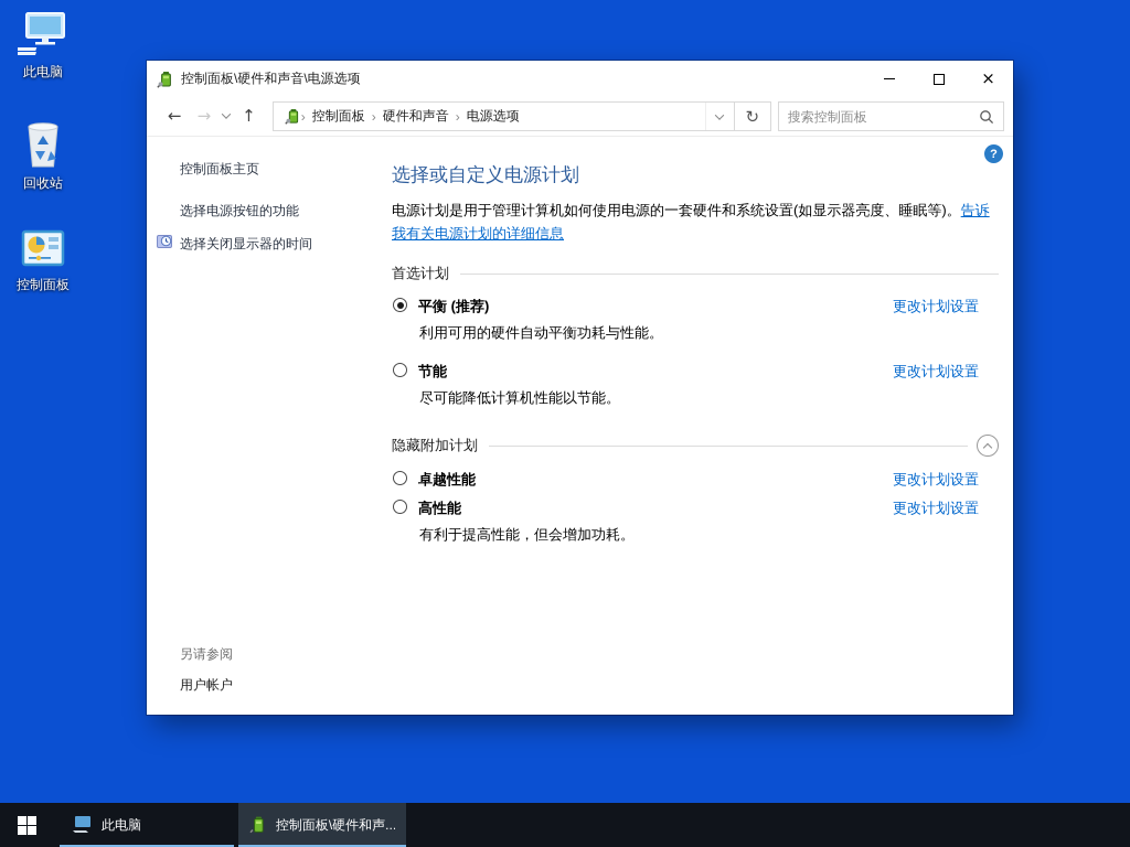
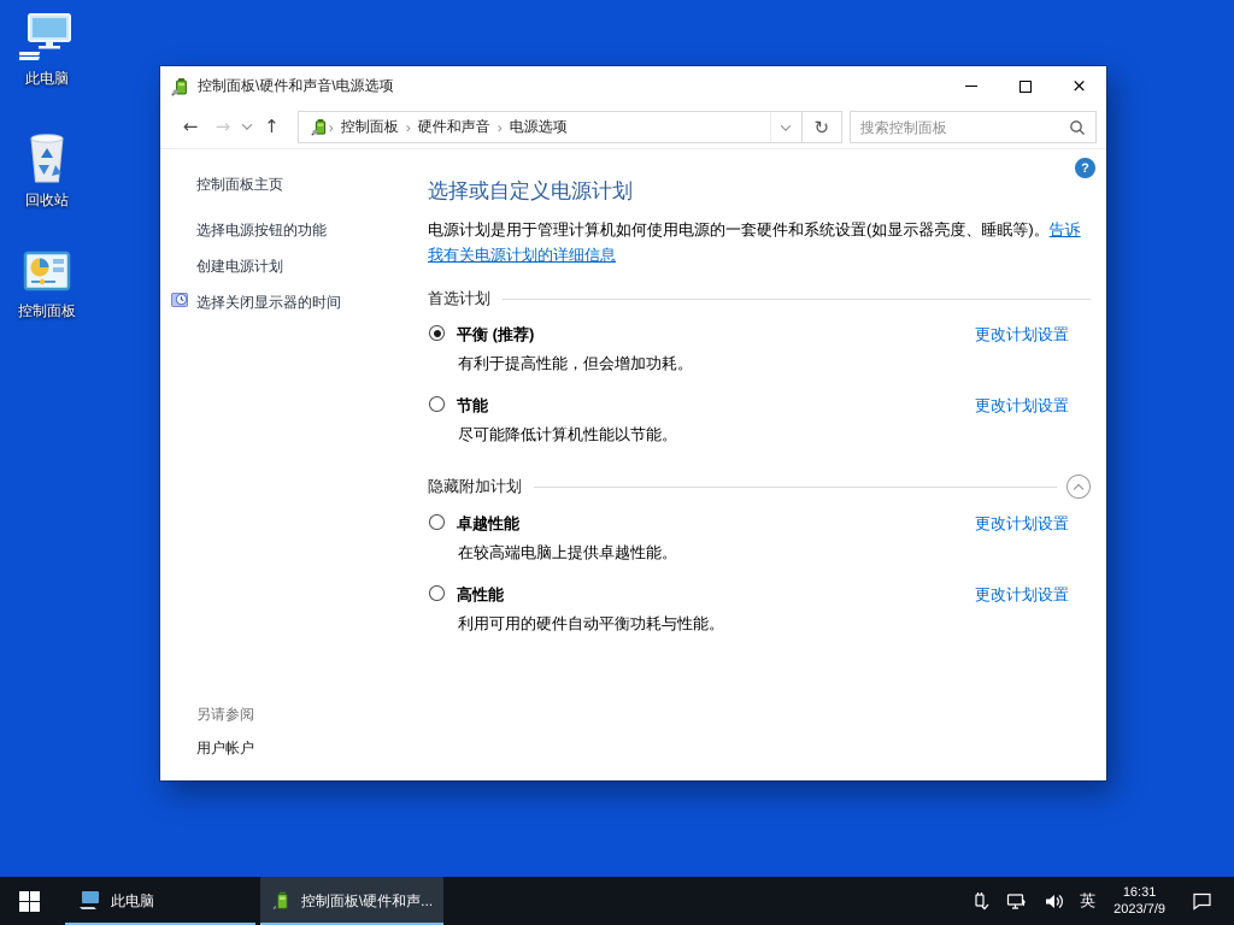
  此电脑
  回收站
  控制面板
  控制面板\硬件和声音\电源选项
  ×
  ←
  →
  ↑
  ›
  控制面板
  ›
  硬件和声音
  ›
  电源选项
  ↻
  搜索控制面板
  ?
  控制面板主页
  选择电源按钮的功能
+ 创建电源计划
  选择关闭显示器的时间
  另请参阅
  用户帐户
  选择或自定义电源计划
  电源计划是用于管理计算机如何使用电源的一套硬件和系统设置(如显示器亮度、睡眠等)。告诉我有关电源计划的详细信息
  首选计划
  平衡 (推荐)
  更改计划设置
- 利用可用的硬件自动平衡功耗与性能。
+ 有利于提高性能，但会增加功耗。
  节能
  更改计划设置
  尽可能降低计算机性能以节能。
  隐藏附加计划
  卓越性能
  更改计划设置
+ 在较高端电脑上提供卓越性能。
  高性能
  更改计划设置
- 有利于提高性能，但会增加功耗。
+ 利用可用的硬件自动平衡功耗与性能。
  此电脑
  控制面板\硬件和声...
+ 英
+ 16:31
+ 2023/7/9
